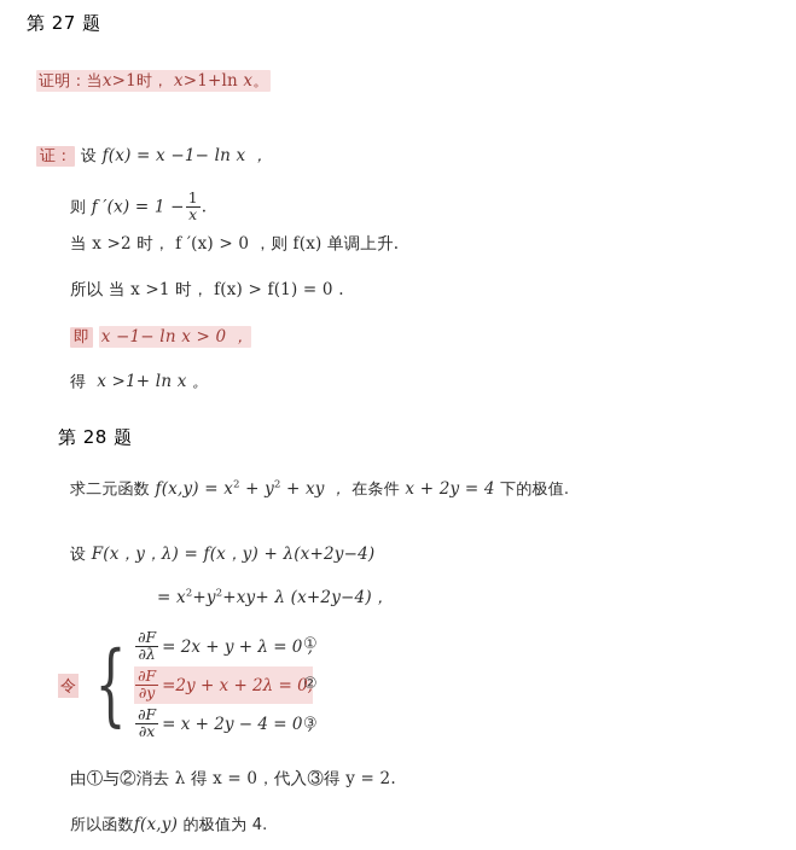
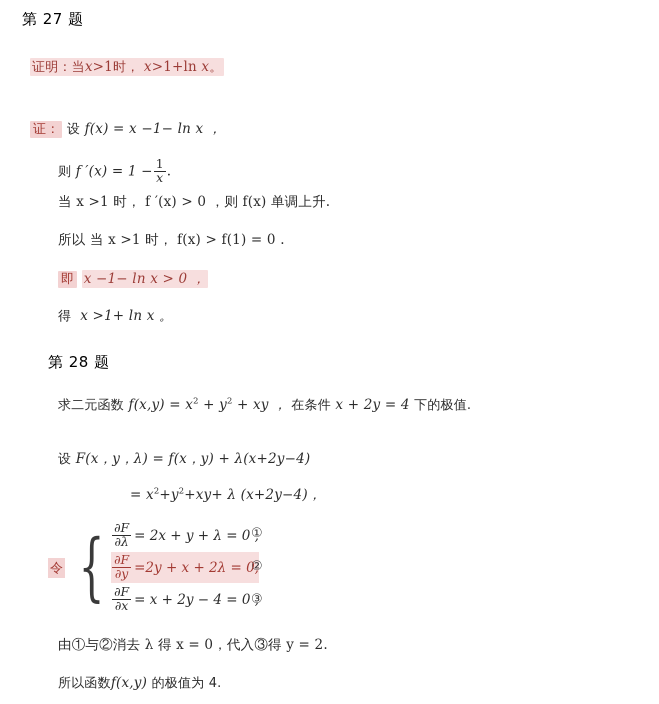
  第 27 题
  证明：当x>1时， x>1+ln x。
  证： 设 f(x) = x −1− ln x ，
  则 f ′(x) = 1 −
  1
  x
  .
- 当 x >2 时， f ′(x) > 0 ，则 f(x) 单调上升.
+ 当 x >1 时， f ′(x) > 0 ，则 f(x) 单调上升.
  所以 当 x >1 时， f(x) > f(1) = 0 .
  即 x −1− ln x > 0 ，
  得 x >1+ ln x 。
  第 28 题
  求二元函数 f(x,y) = x2 + y2 + xy ， 在条件 x + 2y = 4 下的极值.
  设 F(x，y，λ) = f(x，y) + λ(x+2y−4)
  = x2+y2+xy+ λ (x+2y−4)，
  令
  {
  ∂F
  ∂λ
  = 2x + y + λ = 0 ,
  ①
  ∂F
  ∂y
  =2y + x + 2λ = 0,
  ②
  ∂F
  ∂x
  = x + 2y − 4 = 0 ,
  ③
  由①与②消去 λ 得 x = 0，代入③得 y = 2.
  所以函数f(x,y) 的极值为 4.
